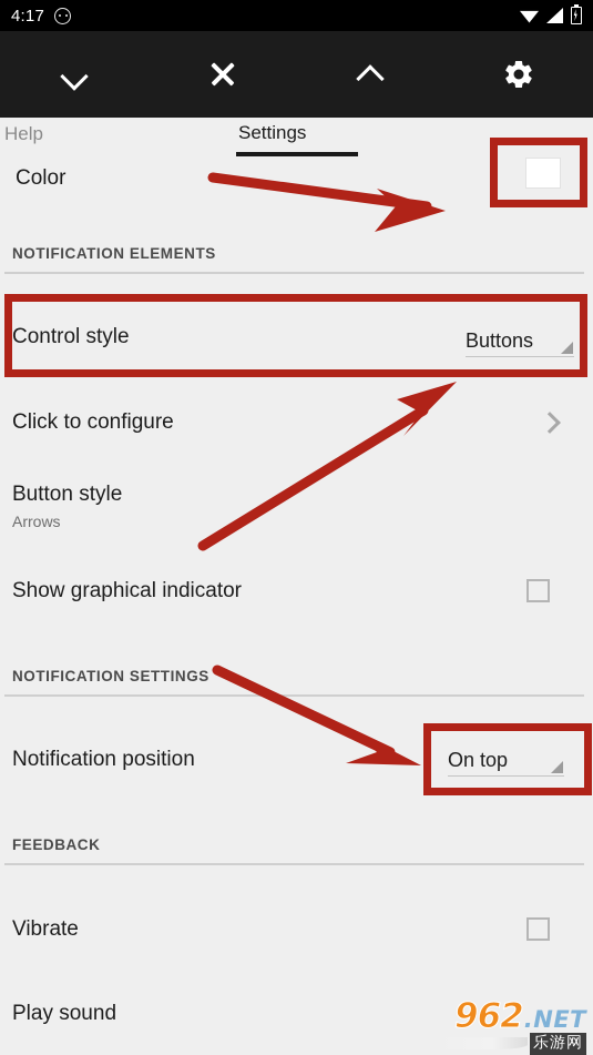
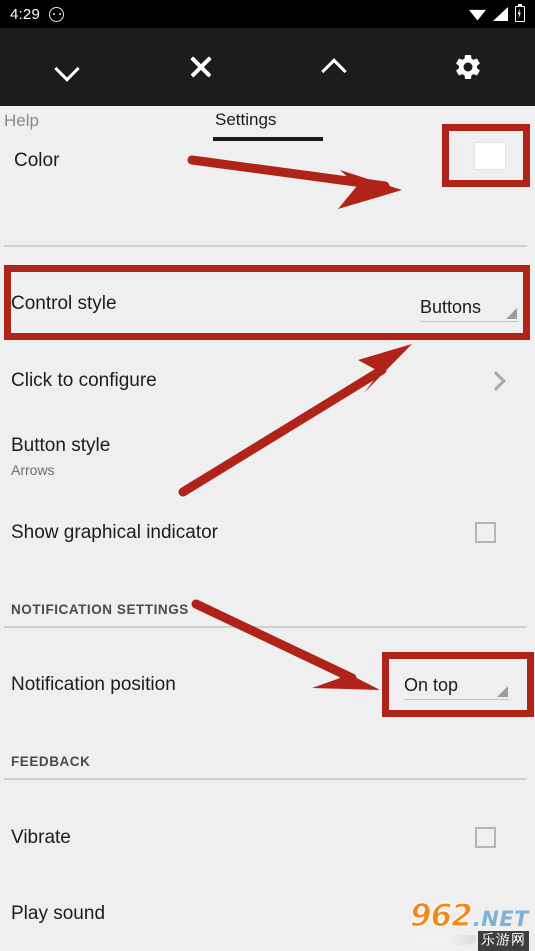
- 4:17
+ 4:29
  Help
  Settings
  Color
- NOTIFICATION ELEMENTS
  Control style
  Buttons
  Click to configure
  Button style
  Arrows
  Show graphical indicator
  NOTIFICATION SETTINGS
  Notification position
  On top
  FEEDBACK
  Vibrate
  Play sound
  962
  .NET
  乐游网
